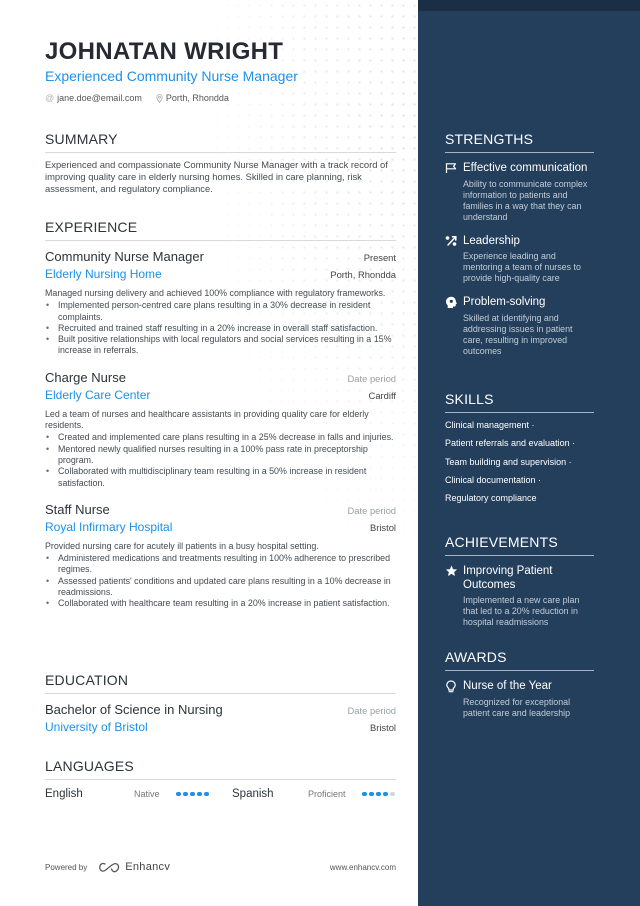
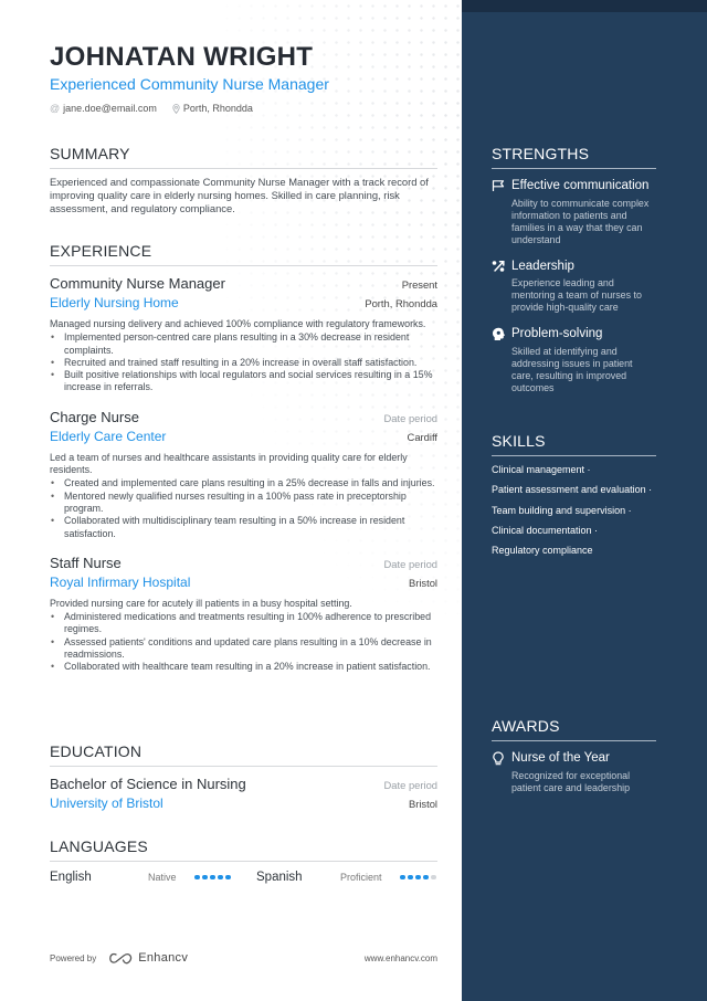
  JOHNATAN WRIGHT
  Experienced Community Nurse Manager
  @
  jane.doe@email.com
  Porth, Rhondda
  SUMMARY
  Experienced and compassionate Community Nurse Manager with a track record of improving quality care in elderly nursing homes. Skilled in care planning, risk assessment, and regulatory compliance.
  EXPERIENCE
  Community Nurse Manager
  Present
  Elderly Nursing Home
  Porth, Rhondda
  Managed nursing delivery and achieved 100% compliance with regulatory frameworks.
  Implemented person-centred care plans resulting in a 30% decrease in resident complaints.
  Recruited and trained staff resulting in a 20% increase in overall staff satisfaction.
  Built positive relationships with local regulators and social services resulting in a 15% increase in referrals.
  Charge Nurse
  Date period
  Elderly Care Center
  Cardiff
  Led a team of nurses and healthcare assistants in providing quality care for elderly residents.
  Created and implemented care plans resulting in a 25% decrease in falls and injuries.
  Mentored newly qualified nurses resulting in a 100% pass rate in preceptorship program.
  Collaborated with multidisciplinary team resulting in a 50% increase in resident satisfaction.
  Staff Nurse
  Date period
  Royal Infirmary Hospital
  Bristol
  Provided nursing care for acutely ill patients in a busy hospital setting.
  Administered medications and treatments resulting in 100% adherence to prescribed regimes.
  Assessed patients' conditions and updated care plans resulting in a 10% decrease in readmissions.
  Collaborated with healthcare team resulting in a 20% increase in patient satisfaction.
  EDUCATION
  Bachelor of Science in Nursing
  Date period
  University of Bristol
  Bristol
  LANGUAGES
  English
  Native
  Spanish
  Proficient
  Powered by
  Enhancv
  www.enhancv.com
  STRENGTHS
  Effective communication
  Ability to communicate complex information to patients and families in a way that they can understand
  Leadership
  Experience leading and mentoring a team of nurses to provide high-quality care
  Problem-solving
  Skilled at identifying and addressing issues in patient care, resulting in improved outcomes
  SKILLS
  Clinical management ·
- Patient referrals and evaluation ·
+ Patient assessment and evaluation ·
  Team building and supervision ·
  Clinical documentation ·
  Regulatory compliance
- ACHIEVEMENTS
- Improving Patient Outcomes
- Implemented a new care plan that led to a 20% reduction in hospital readmissions
  AWARDS
  Nurse of the Year
  Recognized for exceptional patient care and leadership
